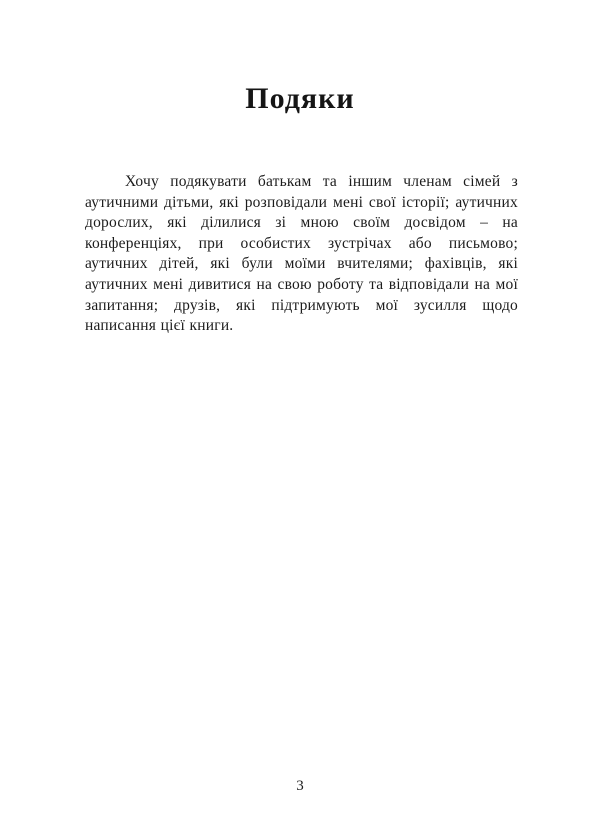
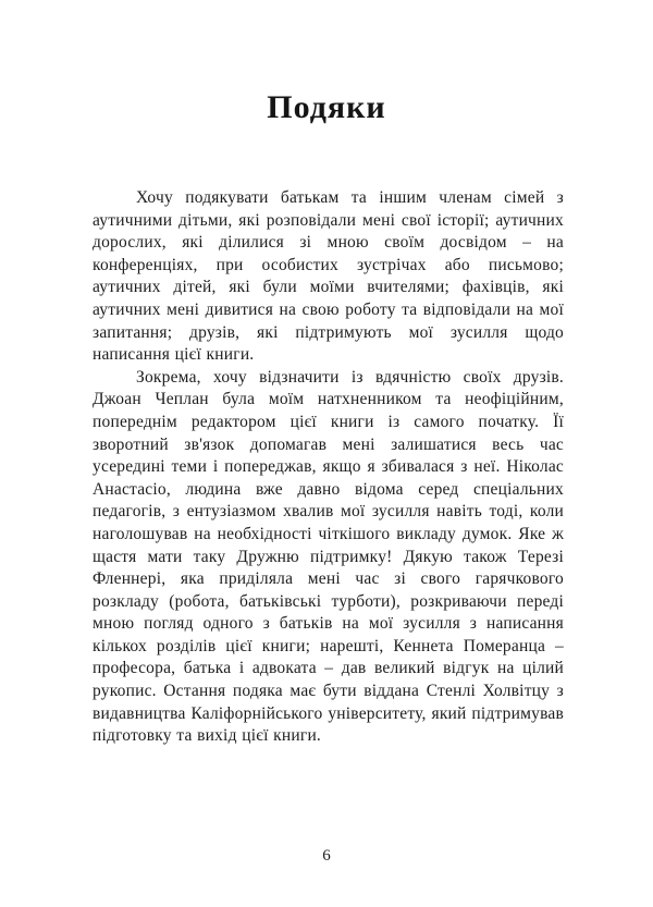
  Подяки
  Хочу подякувати батькам та іншим членам сімей з аутичними дітьми, які розповідали мені свої історії; аутичних дорослих, які ділилися зі мною своїм досвідом – на конференціях, при особистих зустрічах або письмово; аутичних дітей, які були моїми вчителями; фахівців, які аутичних мені дивитися на свою роботу та відповідали на мої запитання; друзів, які підтримують мої зусилля щодо написання цієї книги.
+ Зокрема, хочу відзначити із вдячністю своїх друзів. Джоан Чеплан була моїм натхненником та неофіційним, попереднім редактором цієї книги із самого початку. Її зворотний зв'язок допомагав мені залишатися весь час усередині теми і попереджав, якщо я збивалася з неї. Ніколас Анастасіо, людина вже давно відома серед спеціальних педагогів, з ентузіазмом хвалив мої зусилля навіть тоді, коли наголошував на необхідності чіткішого викладу думок. Яке ж щастя мати таку Дружню підтримку! Дякую також Терезі Фленнері, яка приділяла мені час зі свого гарячкового розкладу (робота, батьківські турботи), розкриваючи переді мною погляд одного з батьків на мої зусилля з написання кількох розділів цієї книги; нарешті, Кеннета Померанца – професора, батька і адвоката – дав великий відгук на цілий рукопис. Остання подяка має бути віддана Стенлі Холвітцу з видавництва Каліфорнійського університету, який підтримував підготовку та вихід цієї книги.
- 3
+ 6
